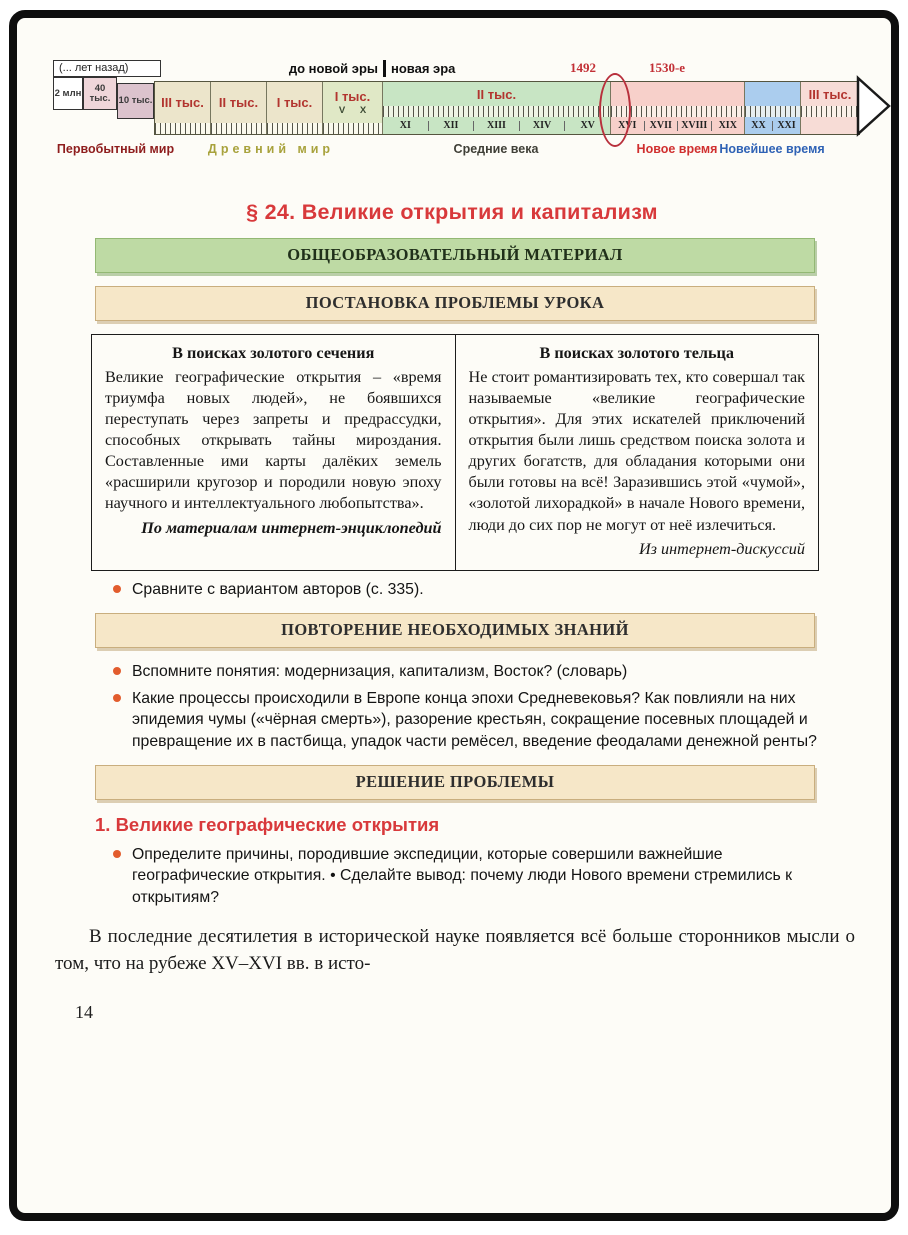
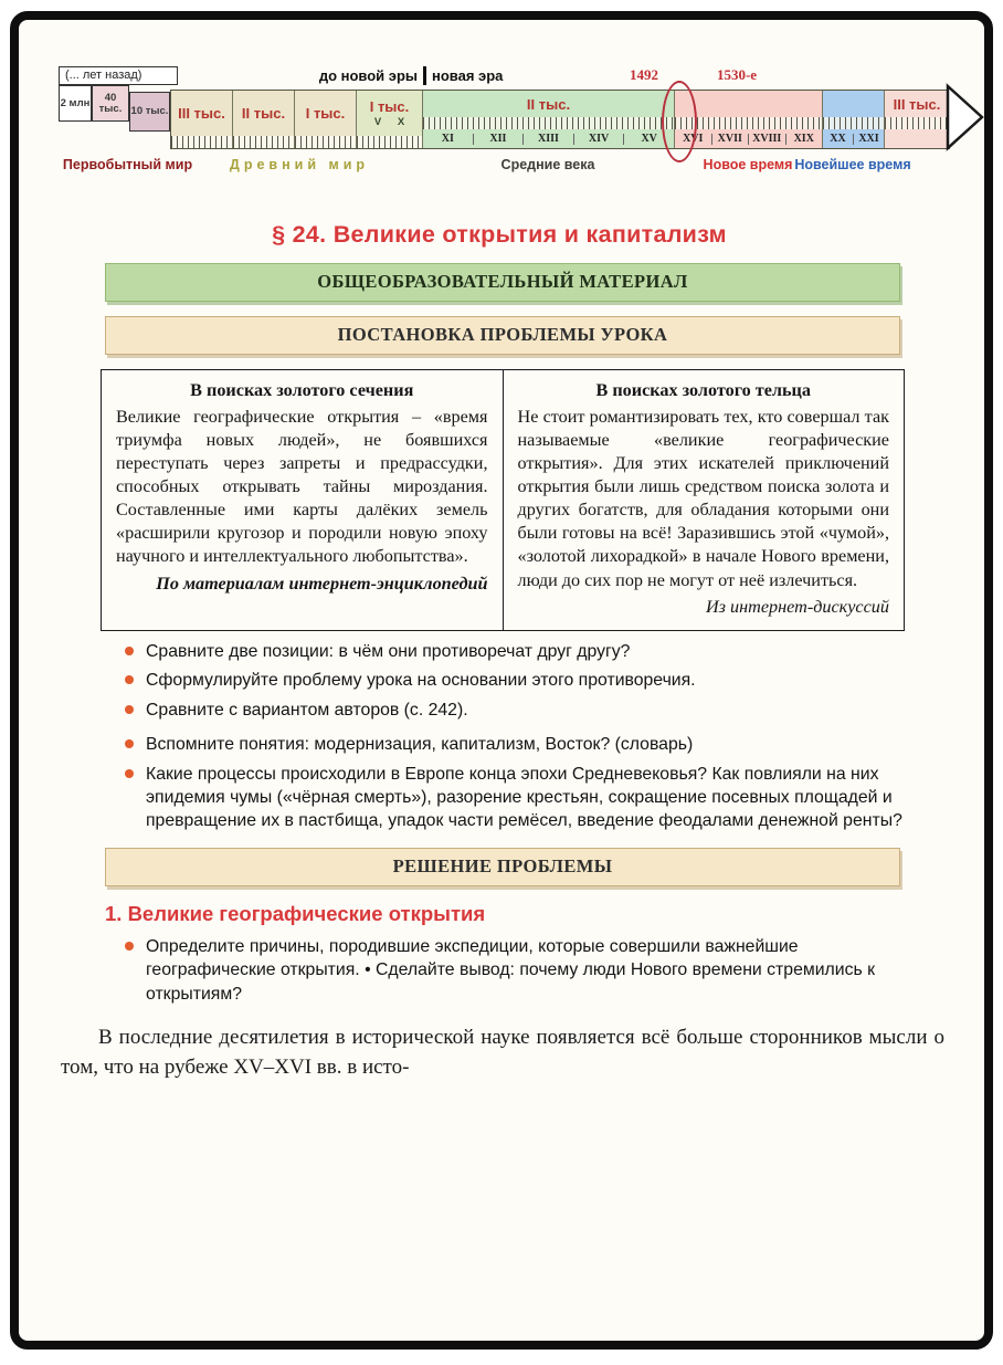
  (... лет назад)
  2 млн
  40 тыс.
  10 тыс.
  III тыс.
  II тыс.
  I тыс.
  I тыс.
  V X
  II тыс.
  XI
  XII
  XIII
  XIV
  XV
  XVI
  XVII
  XVIII
  XIX
  XX
  XXI
  III тыс.
  до новой эры
  новая эра
  1492
  1530-е
  Первобытный мир
  Древний мир
  Средние века
  Новое время
  Новейшее время
  § 24. Великие открытия и капитализм
  ОБЩЕОБРАЗОВАТЕЛЬНЫЙ МАТЕРИАЛ
  ПОСТАНОВКА ПРОБЛЕМЫ УРОКА
  В поисках золотого сечения Великие географические открытия – «время триумфа новых людей», не боявшихся переступать через запреты и предрассудки, способных открывать тайны мироздания. Составленные ими карты далёких земель «расширили кругозор и породили новую эпоху научного и интеллектуального любопытства». По материалам интернет-энциклопедий	В поисках золотого тельца Не стоит романтизировать тех, кто совершал так называемые «великие географические открытия». Для этих искателей приключений открытия были лишь средством поиска золота и других богатств, для обладания которыми они были готовы на всё! Заразившись этой «чумой», «золотой лихорадкой» в начале Нового времени, люди до сих пор не могут от неё излечиться. Из интернет-дискуссий
+ Сравните две позиции: в чём они противоречат друг другу?
+ Сформулируйте проблему урока на основании этого противоречия.
- Сравните с вариантом авторов (с. 335).
+ Сравните с вариантом авторов (с. 242).
- ПОВТОРЕНИЕ НЕОБХОДИМЫХ ЗНАНИЙ
  Вспомните понятия: модернизация, капитализм, Восток? (словарь)
  Какие процессы происходили в Европе конца эпохи Средневековья? Как повлияли на них эпидемия чумы («чёрная смерть»), разорение крестьян, сокращение посевных площадей и превращение их в пастбища, упадок части ремёсел, введение феодалами денежной ренты?
  РЕШЕНИЕ ПРОБЛЕМЫ
  1. Великие географические открытия
  Определите причины, породившие экспедиции, которые совершили важнейшие географические открытия. • Сделайте вывод: почему люди Нового времени стремились к открытиям?
  В последние десятилетия в исторической науке появляется всё больше сторонников мысли о том, что на рубеже XV–XVI вв. в исто-
- 14
